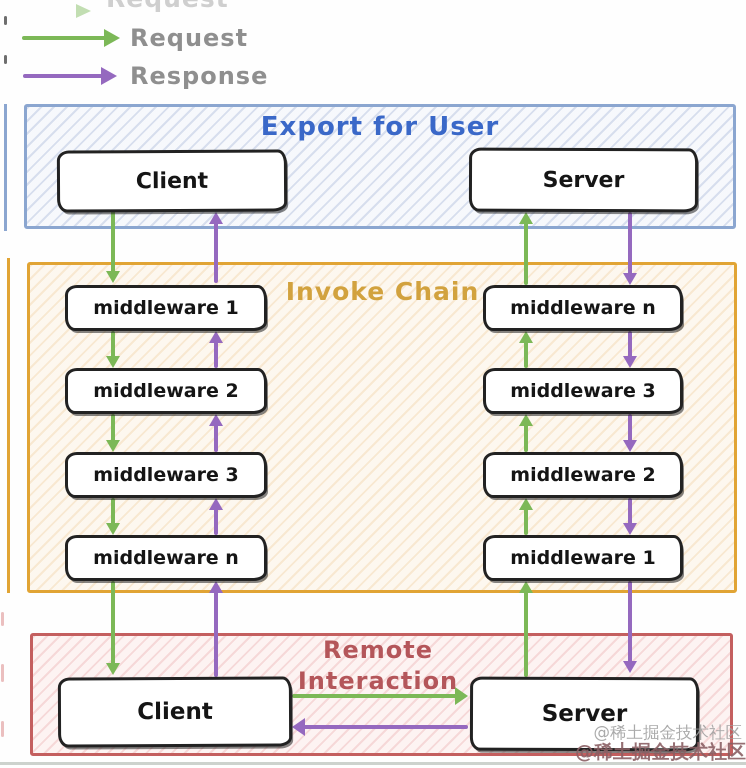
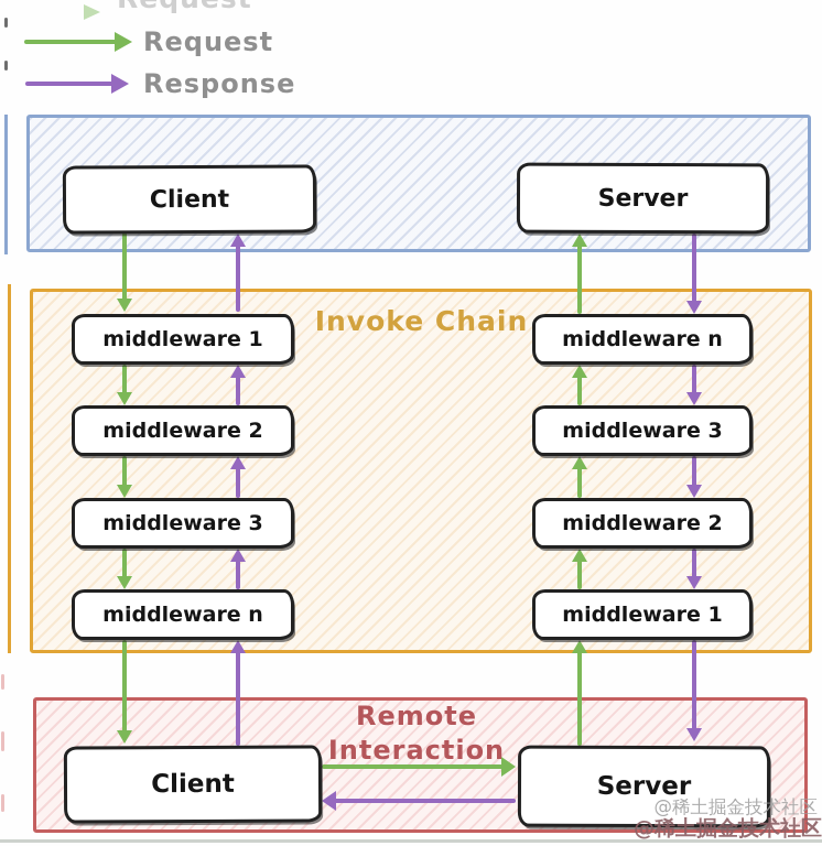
  Request
  Response
- Export for User
  Invoke Chain
  Remote
  Interaction
  Client
  Server
  middleware 1
  middleware 2
  middleware 3
  middleware n
  middleware n
  middleware 3
  middleware 2
  middleware 1
  Client
  Server
  @稀土掘金技术社区
  @稀土掘金技术社区
